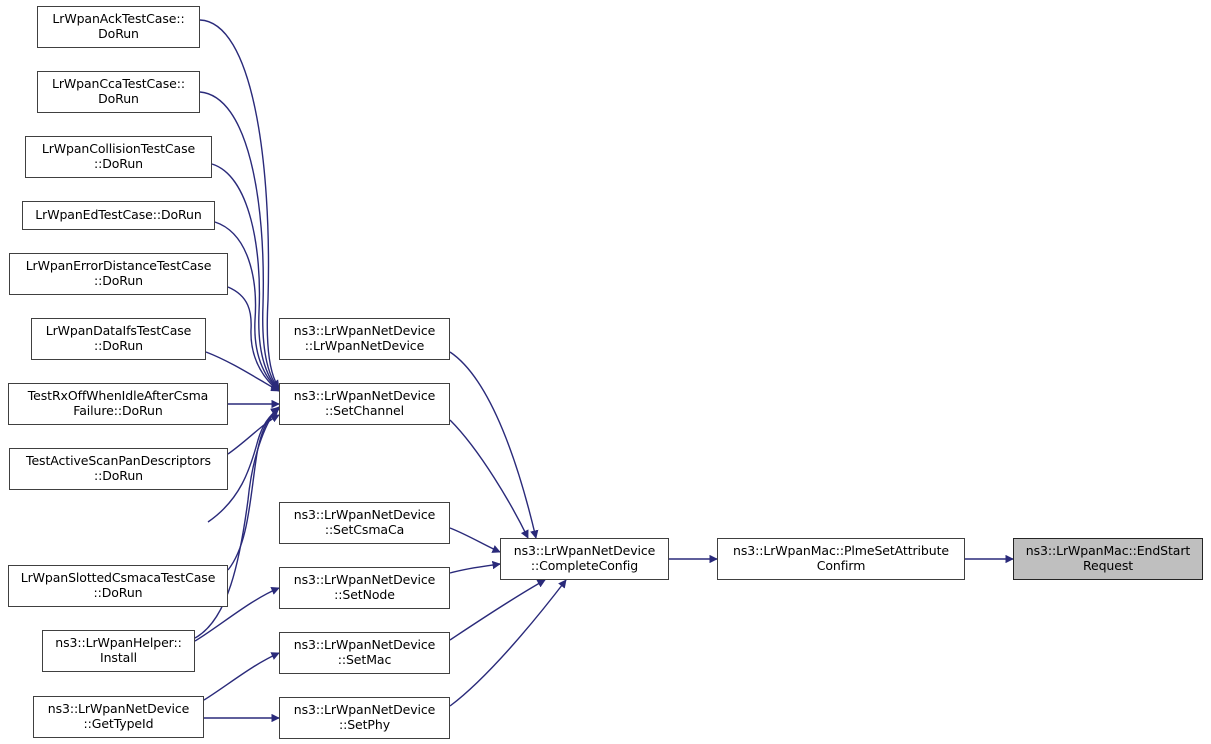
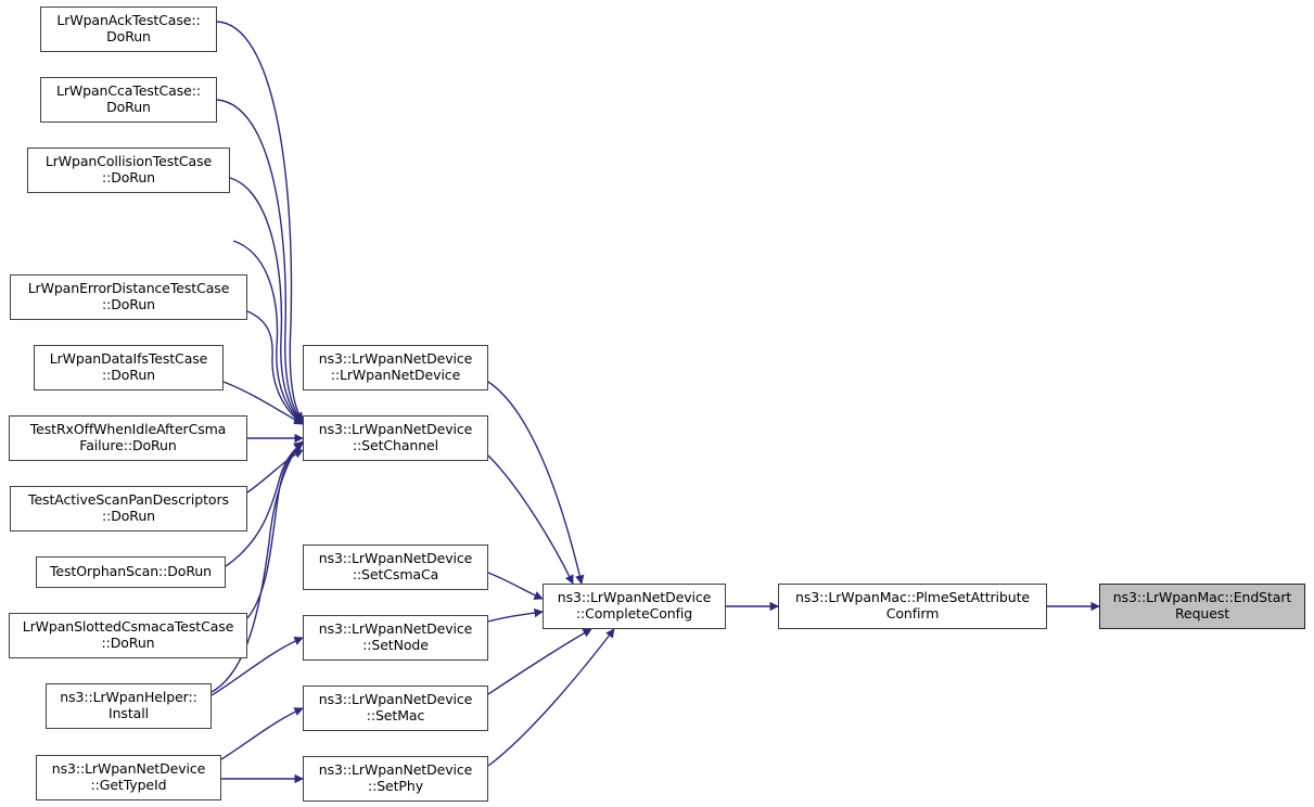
  LrWpanAckTestCase::
  DoRun
  LrWpanCcaTestCase::
  DoRun
  LrWpanCollisionTestCase
  ::DoRun
- LrWpanEdTestCase::DoRun
  LrWpanErrorDistanceTestCase
  ::DoRun
  LrWpanDataIfsTestCase
  ::DoRun
  TestRxOffWhenIdleAfterCsma
  Failure::DoRun
  TestActiveScanPanDescriptors
  ::DoRun
+ TestOrphanScan::DoRun
  LrWpanSlottedCsmacaTestCase
  ::DoRun
  ns3::LrWpanHelper::
  Install
  ns3::LrWpanNetDevice
  ::GetTypeId
  ns3::LrWpanNetDevice
  ::LrWpanNetDevice
  ns3::LrWpanNetDevice
  ::SetChannel
  ns3::LrWpanNetDevice
  ::SetCsmaCa
  ns3::LrWpanNetDevice
  ::SetNode
  ns3::LrWpanNetDevice
  ::SetMac
  ns3::LrWpanNetDevice
  ::SetPhy
  ns3::LrWpanNetDevice
  ::CompleteConfig
  ns3::LrWpanMac::PlmeSetAttribute
  Confirm
  ns3::LrWpanMac::EndStart
  Request
